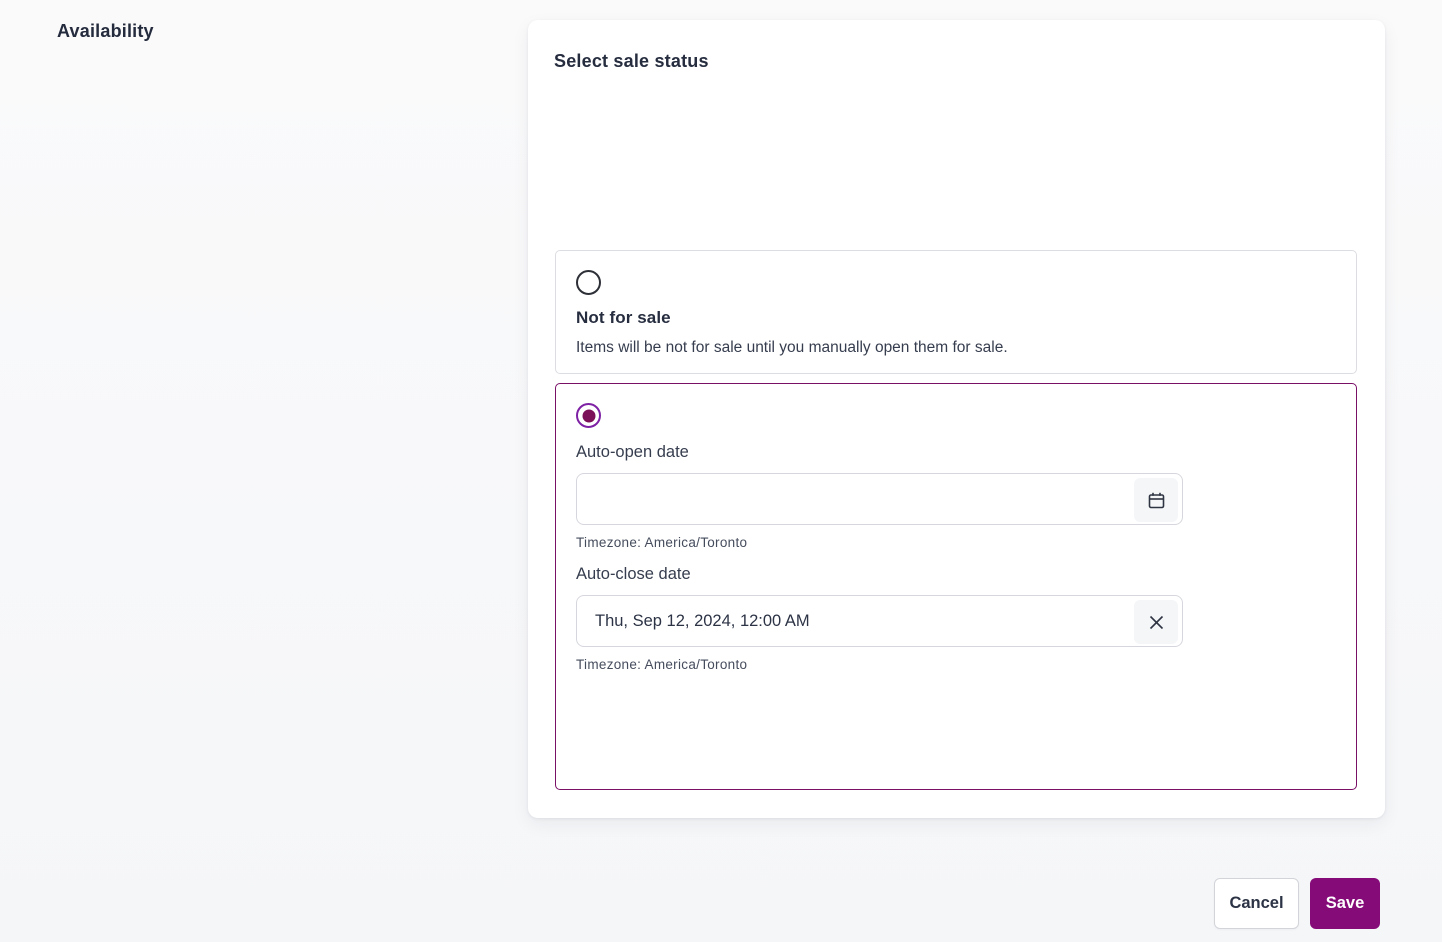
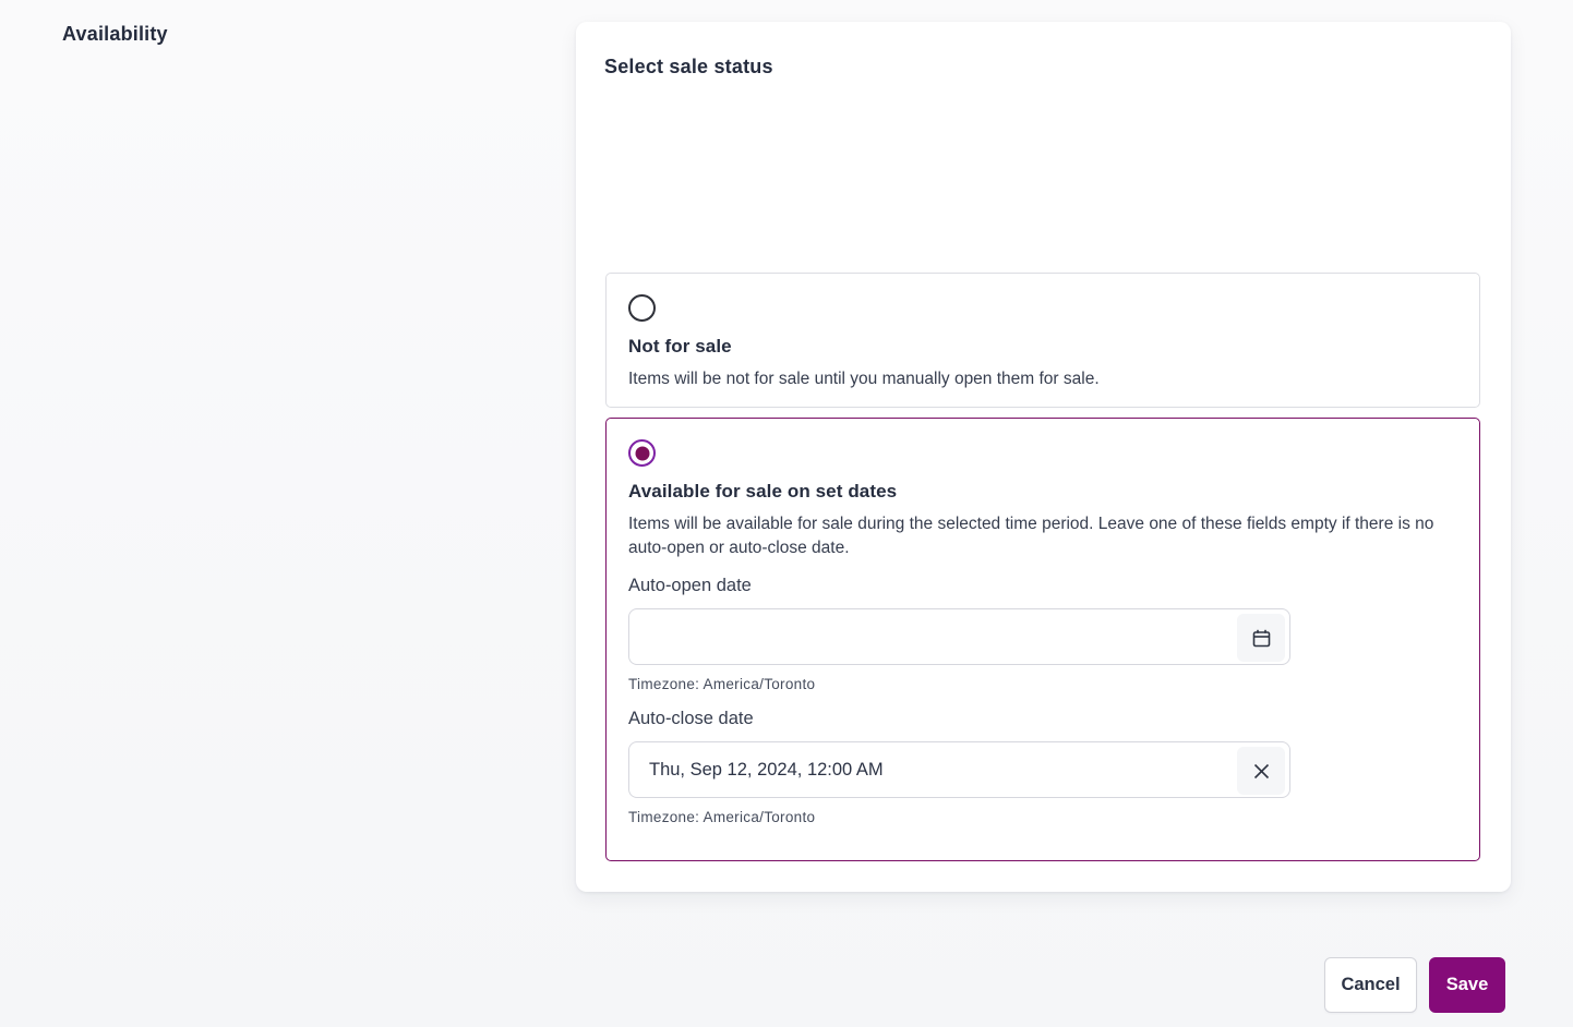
  Availability
  Select sale status
  Not for sale
  Items will be not for sale until you manually open them for sale.
+ Available for sale on set dates
+ Items will be available for sale during the selected time period. Leave one of these fields empty if there is no auto-open or auto-close date.
  Auto-open date
  Timezone: America/Toronto
  Auto-close date
  Thu, Sep 12, 2024, 12:00 AM
  Timezone: America/Toronto
  Cancel
  Save
